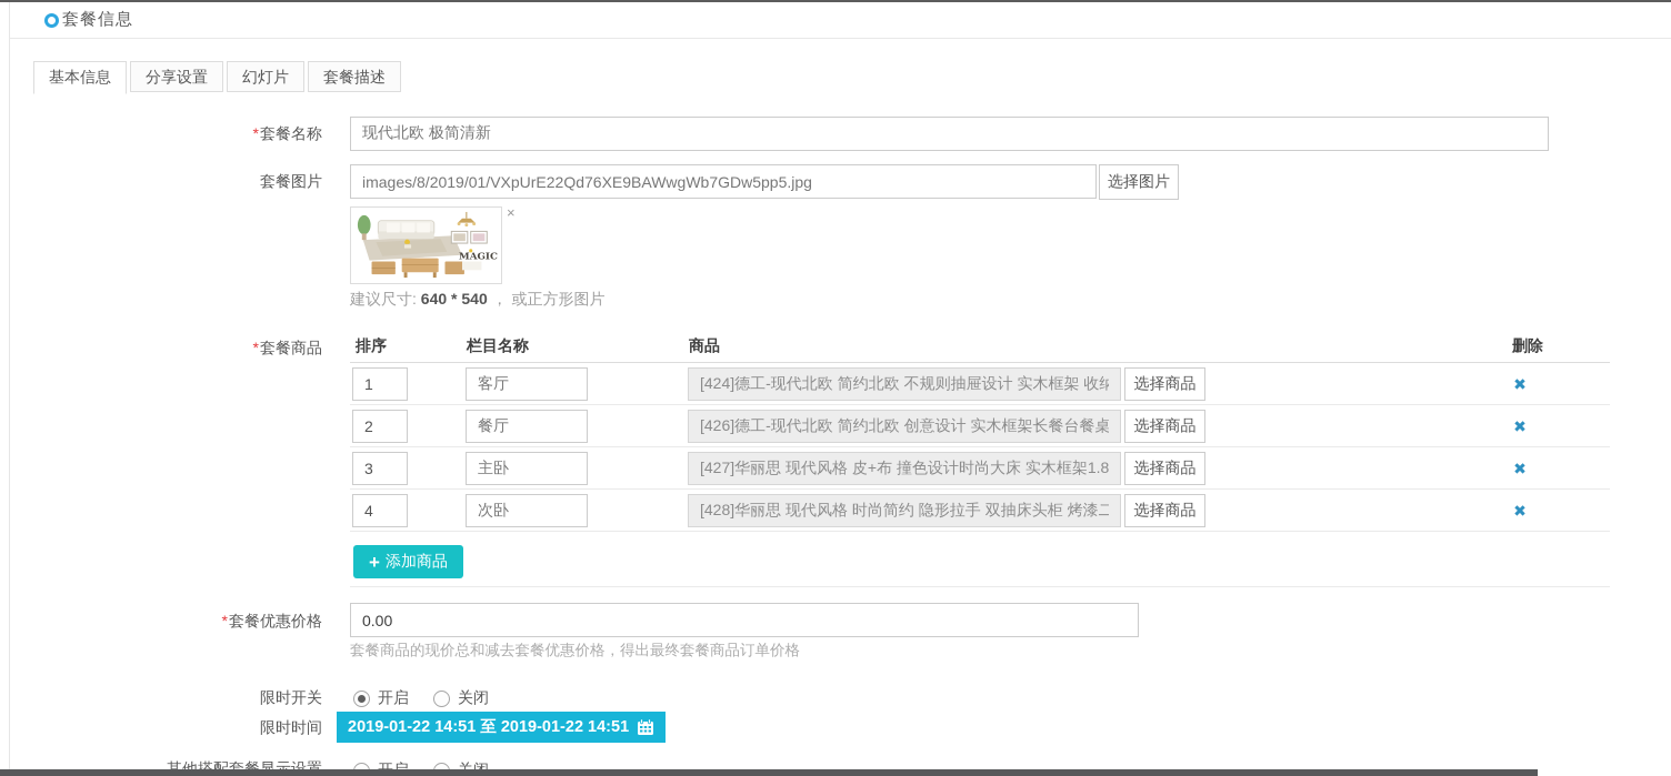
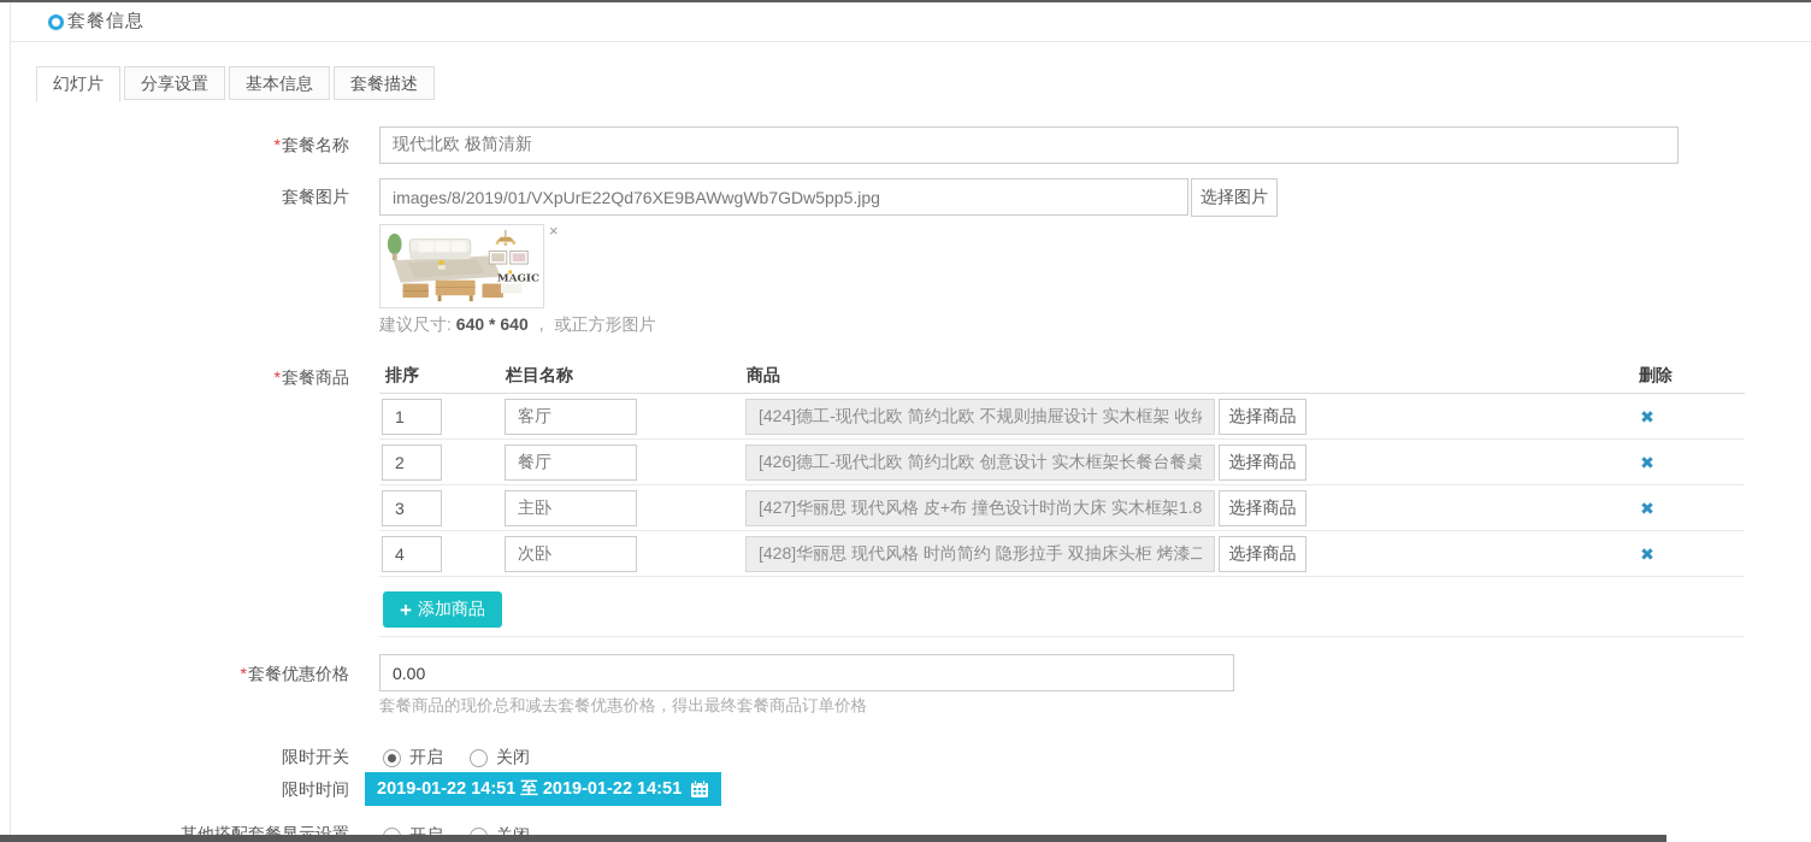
  套餐信息
- 基本信息
+ 幻灯片
  分享设置
- 幻灯片
+ 基本信息
  套餐描述
  *套餐名称
  现代北欧 极简清新
  套餐图片
  images/8/2019/01/VXpUrE22Qd76XE9BAWwgWb7GDw5pp5.jpg
  选择图片
  MAGIC
  ×
- 建议尺寸: 640 * 540 ， 或正方形图片
+ 建议尺寸: 640 * 640 ， 或正方形图片
  *套餐商品
  排序
  栏目名称
  商品
  删除
  1
  客厅
  [424]德工-现代北欧 简约北欧 不规则抽屉设计 实木框架 收纳
  选择商品
  ✖
  2
  餐厅
  [426]德工-现代北欧 简约北欧 创意设计 实木框架长餐台餐桌
  选择商品
  ✖
  3
  主卧
  [427]华丽思 现代风格 皮+布 撞色设计时尚大床 实木框架1.8
  选择商品
  ✖
  4
  次卧
  [428]华丽思 现代风格 时尚简约 隐形拉手 双抽床头柜 烤漆二
  选择商品
  ✖
  +
  添加商品
  *套餐优惠价格
  0.00
  套餐商品的现价总和减去套餐优惠价格，得出最终套餐商品订单价格
  限时开关
  开启
  关闭
  限时时间
  2019-01-22 14:51 至 2019-01-22 14:51
  其他搭配套餐显示设置
